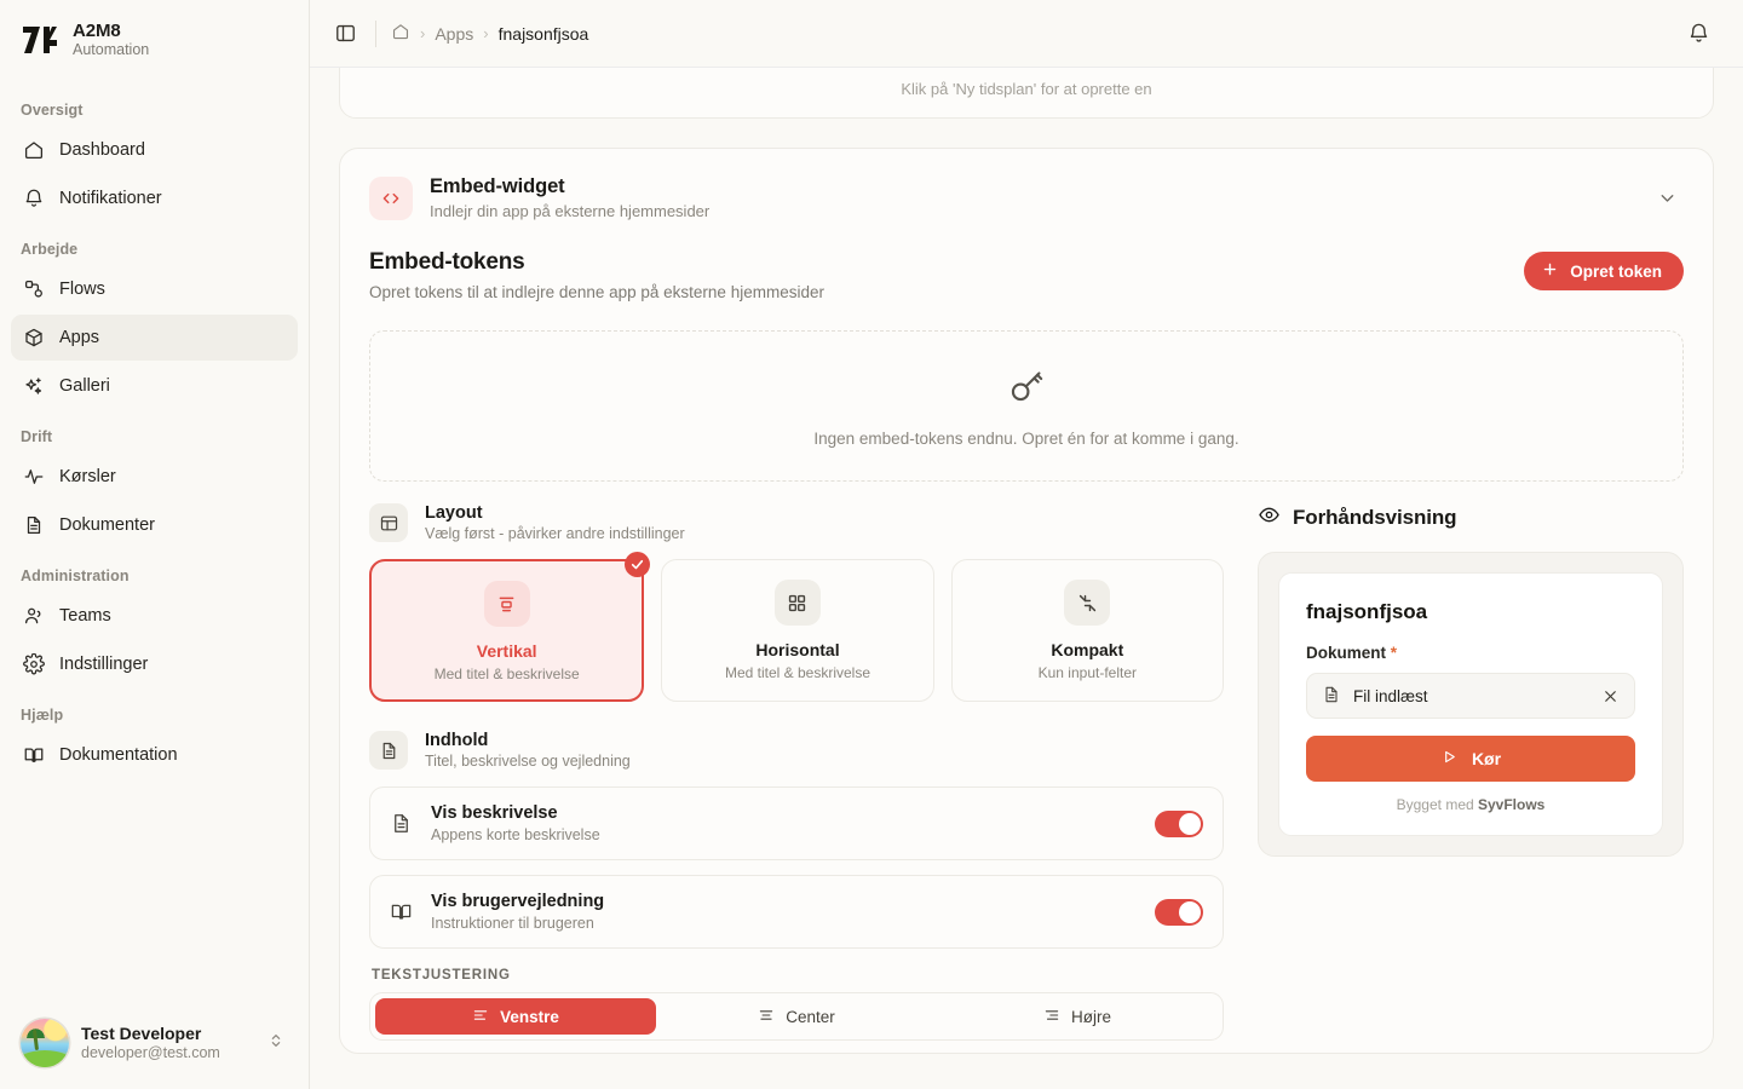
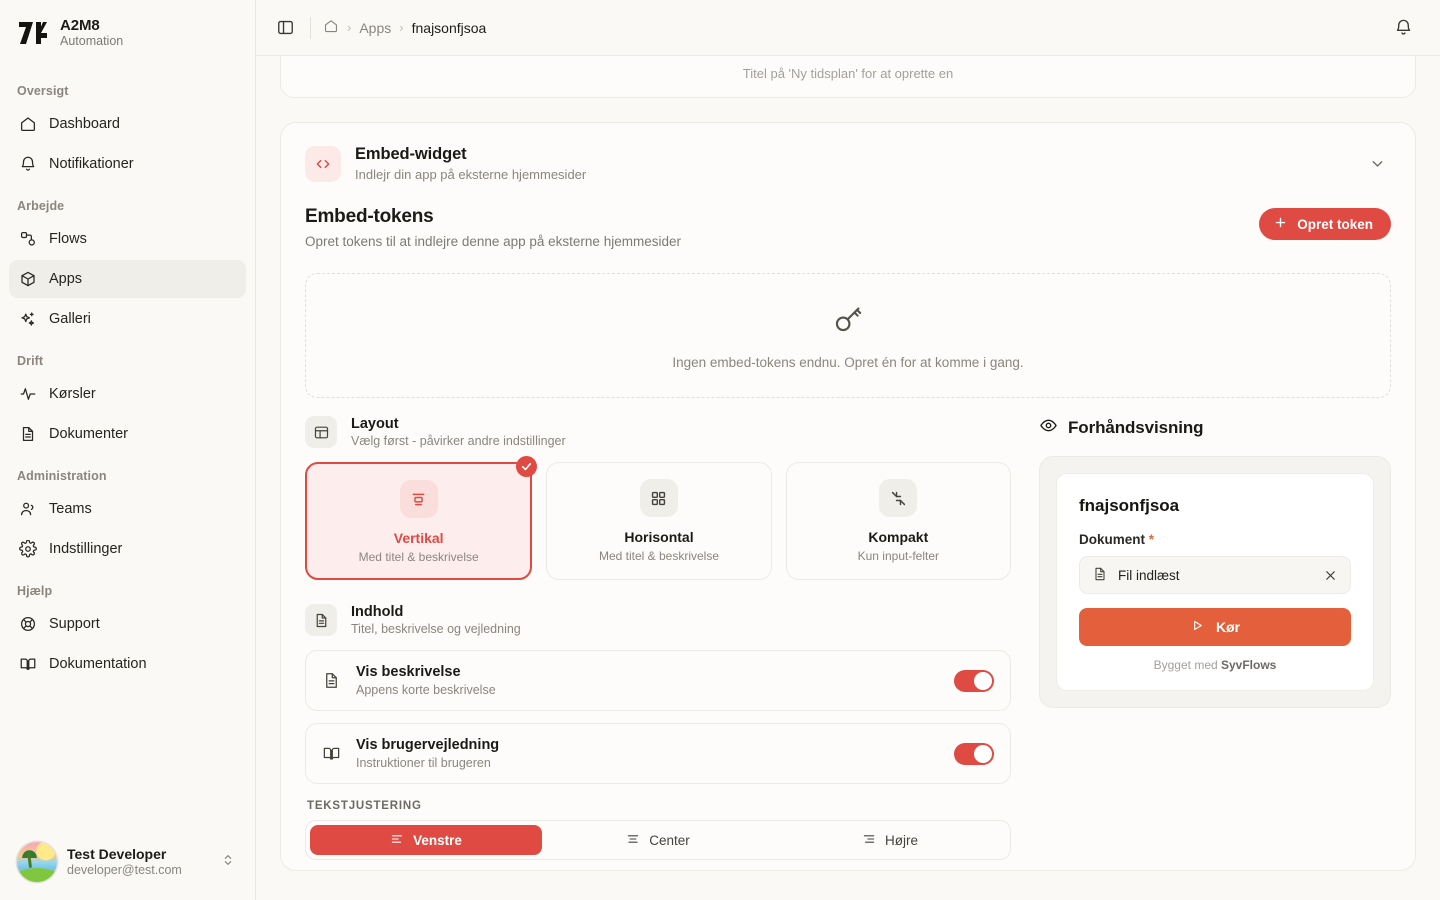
  A2M8
  Automation
  Oversigt
  Dashboard
  Notifikationer
  Arbejde
  Flows
  Apps
  Galleri
  Drift
  Kørsler
  Dokumenter
  Administration
  Teams
  Indstillinger
  Hjælp
+ Support
  Dokumentation
  Test Developer
  developer@test.com
  ›
  Apps
  ›
  fnajsonfjsoa
- Klik på 'Ny tidsplan' for at oprette en
+ Titel på 'Ny tidsplan' for at oprette en
  Embed-widget
  Indlejr din app på eksterne hjemmesider
  Embed-tokens
  Opret tokens til at indlejre denne app på eksterne hjemmesider
  Opret token
  Ingen embed-tokens endnu. Opret én for at komme i gang.
  Layout
  Vælg først - påvirker andre indstillinger
  Vertikal
  Med titel & beskrivelse
  Horisontal
  Med titel & beskrivelse
  Kompakt
  Kun input-felter
  Indhold
  Titel, beskrivelse og vejledning
  Vis beskrivelse
  Appens korte beskrivelse
  Vis brugervejledning
  Instruktioner til brugeren
  TEKSTJUSTERING
  Venstre
  Center
  Højre
  Forhåndsvisning
  fnajsonfjsoa
  Dokument *
  Fil indlæst
  Kør
  Bygget med SyvFlows
